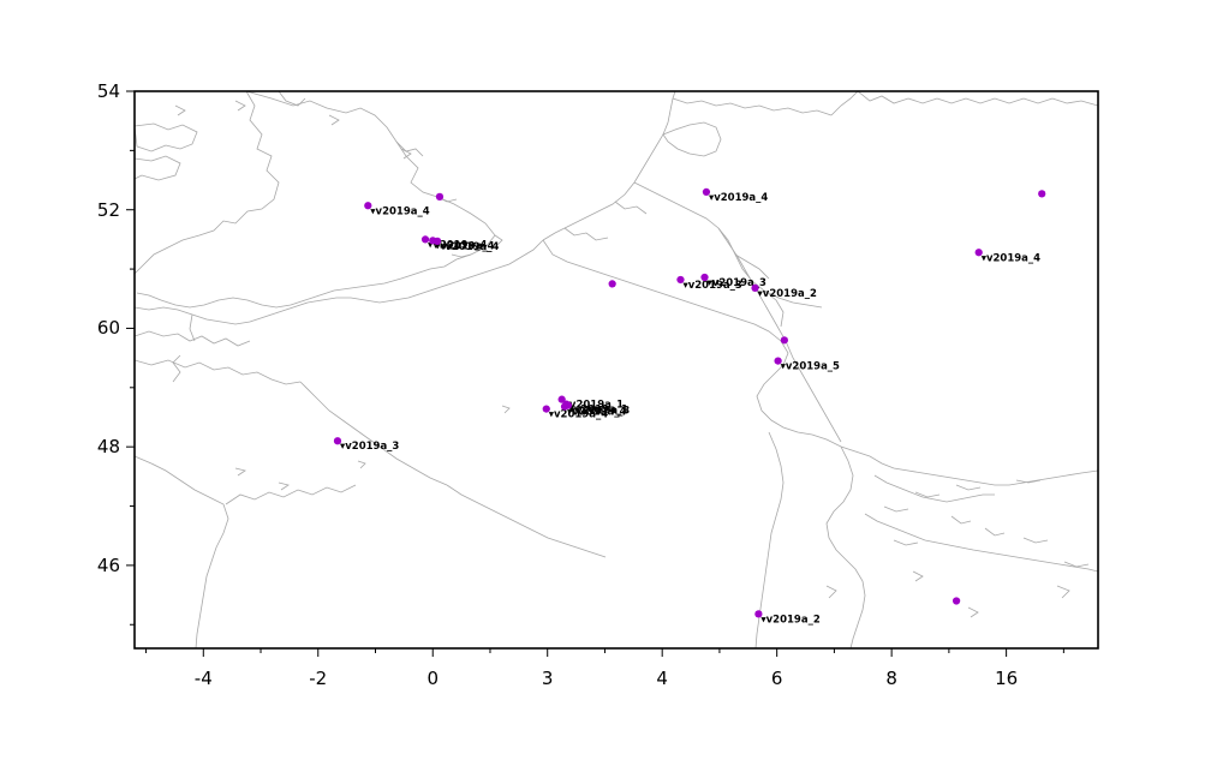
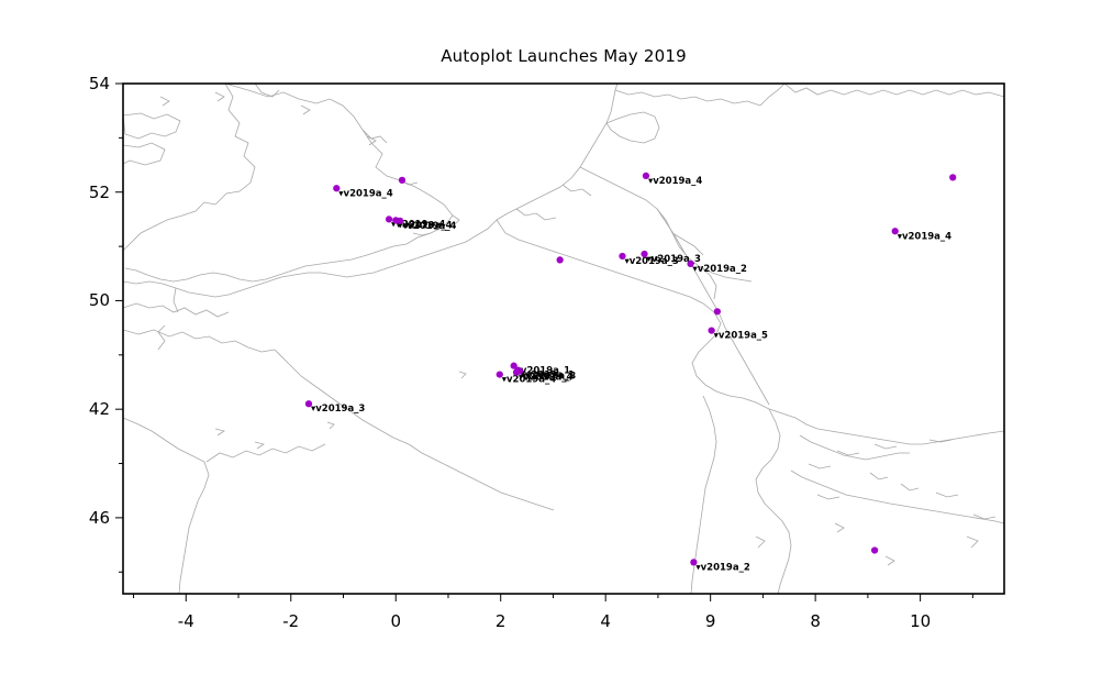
+ Autoplot Launches May 2019
  ▾v2019a_4
  ▾v2019a_4
  ▾v2019a_4
  ▾v2019a_4
  ▾v2019a_3
  ▾v2019a_4
  v2019a_1
  ▾v2019a_1
  ▾v2019a_3
  ▾v2019a_4
  ▾v2019a_3
  ▾v2019a_3
  ▾v2019a_2
  ▾v2019a_4
  ▾v2019a_5
  ▾v2019a_4
  ▾v2019a_2
  46
- 48
+ 42
- 60
+ 50
  52
  54
  -4
  -2
  0
- 3
+ 2
  4
- 6
+ 9
  8
- 16
+ 10
